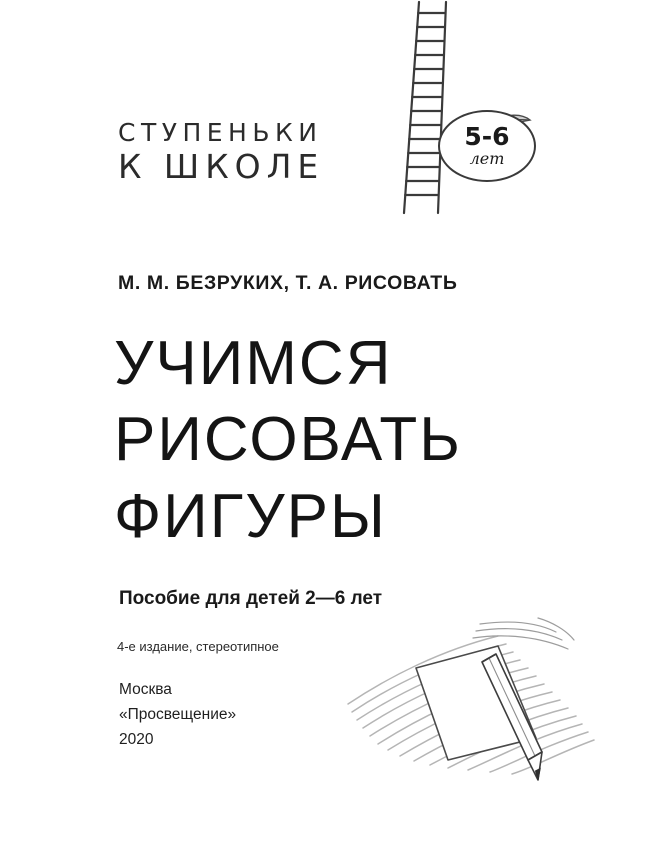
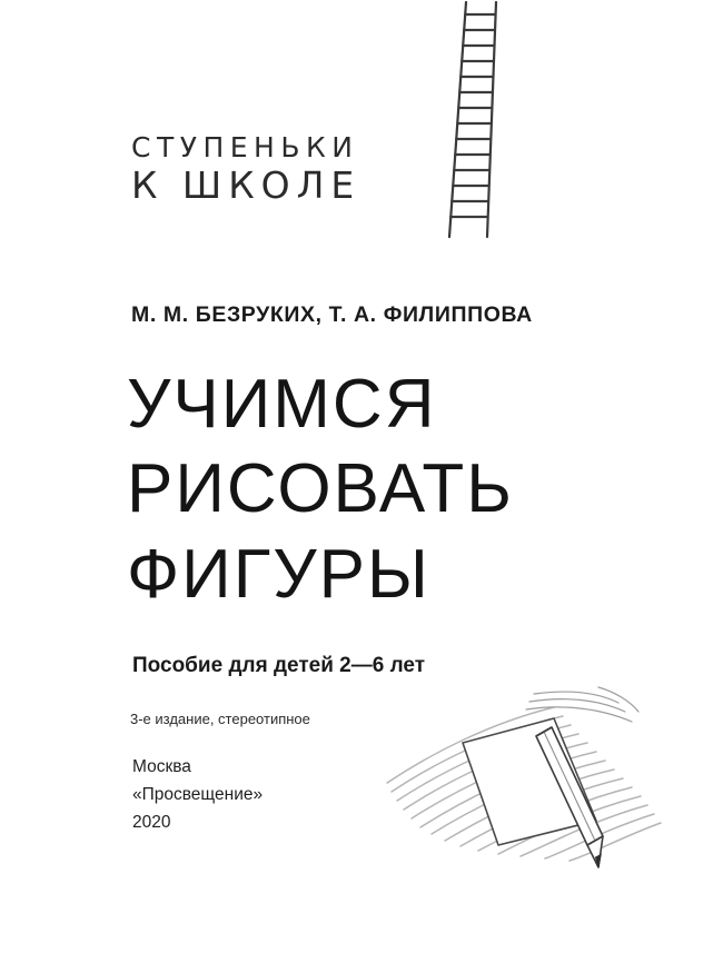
  СТУПЕНЬКИ
  К ШКОЛЕ
- 5-6
- лет
- М. М. БЕЗРУКИХ, Т. А. РИСОВАТЬ
+ М. М. БЕЗРУКИХ, Т. А. ФИЛИППОВА
  УЧИМСЯ
  РИСОВАТЬ
  ФИГУРЫ
  Пособие для детей 2—6 лет
- 4-е издание, стереотипное
+ 3-е издание, стереотипное
  Москва
  «Просвещение»
  2020
